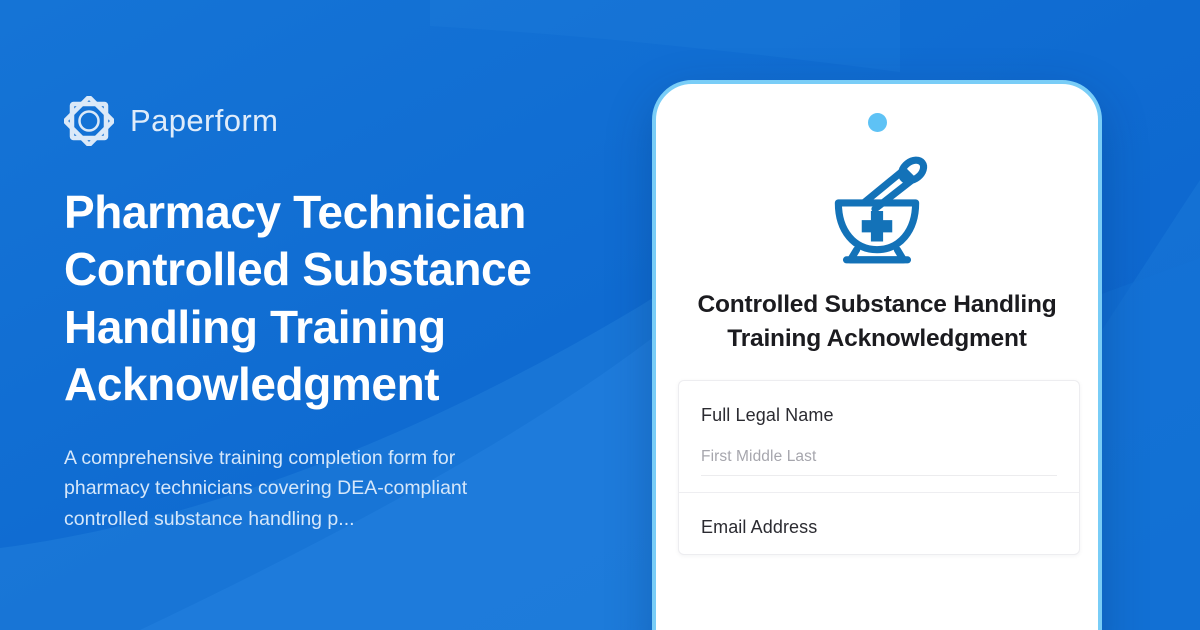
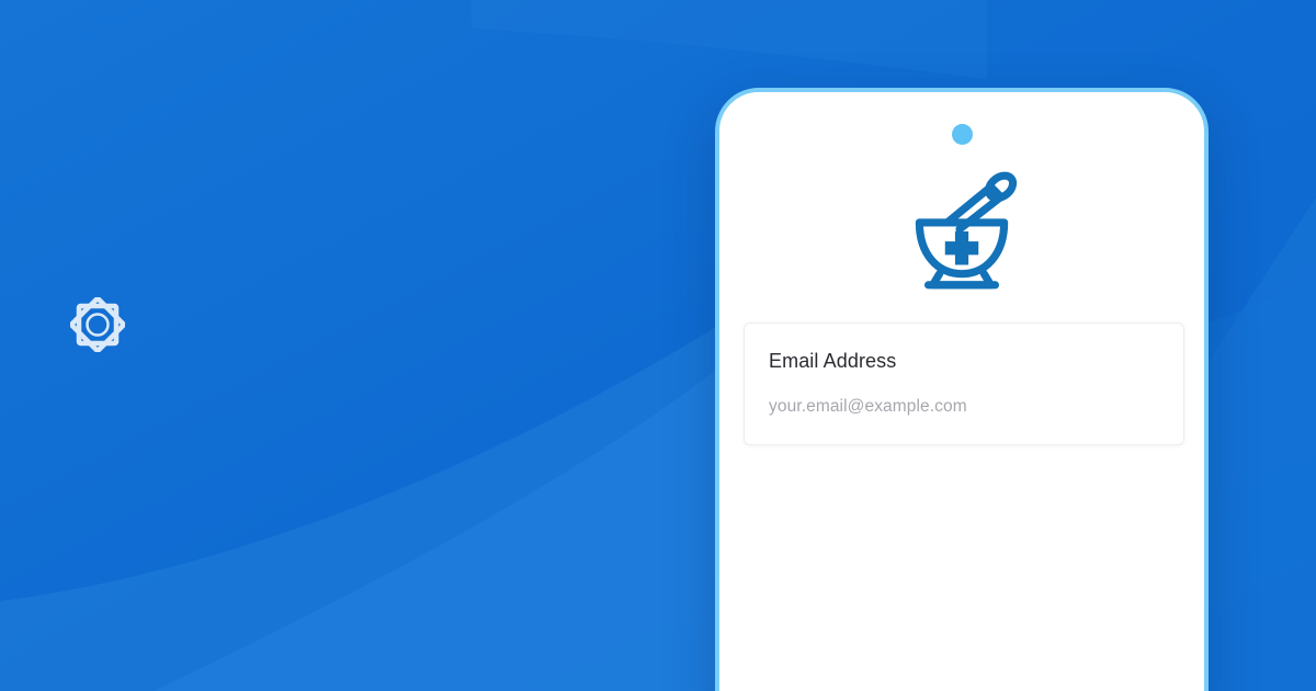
- Paperform
- Pharmacy Technician Controlled Substance Handling Training Acknowledgment
- A comprehensive training completion form for pharmacy technicians covering DEA-compliant controlled substance handling p...
- Controlled Substance Handling Training Acknowledgment
- Full Legal Name
- First Middle Last
  Email Address
+ your.email@example.com
